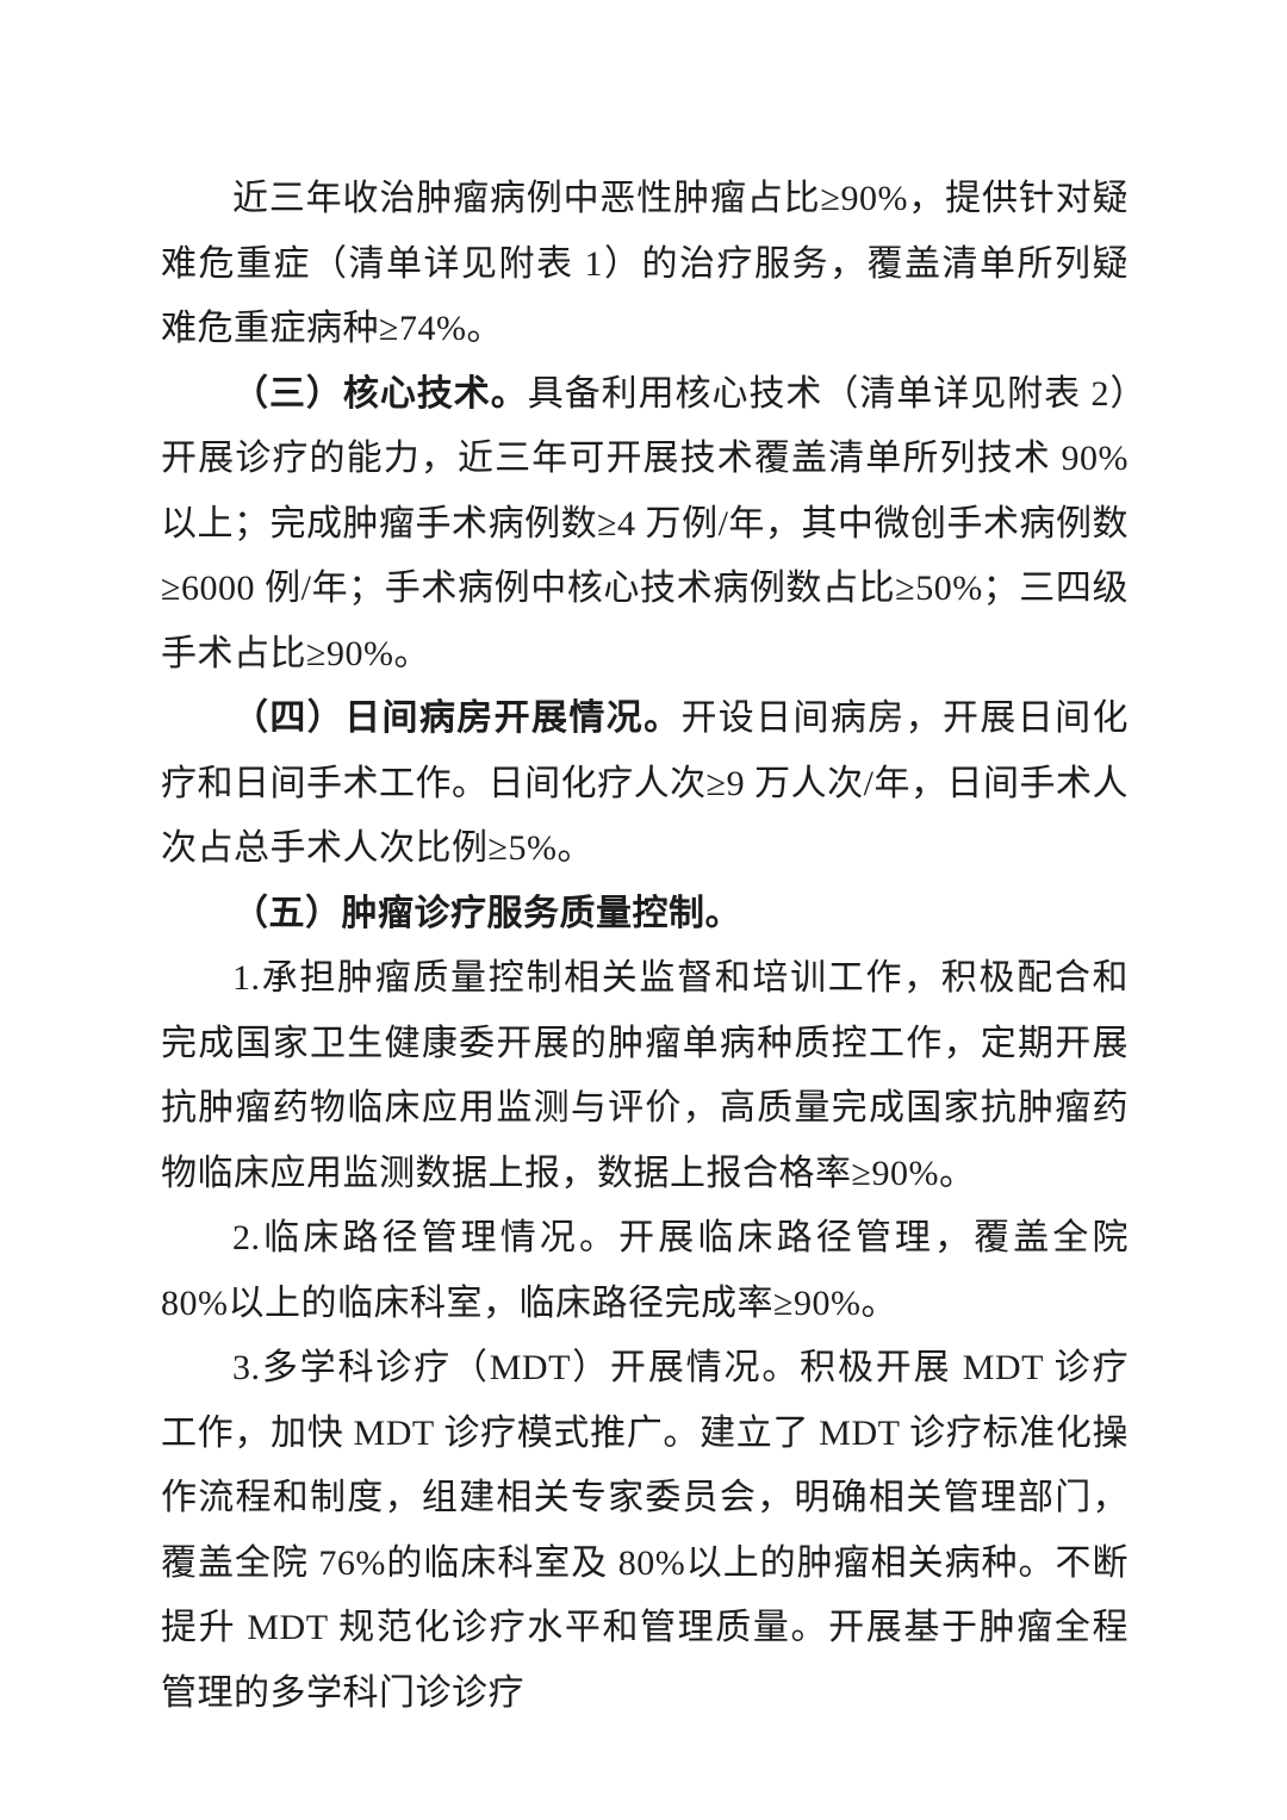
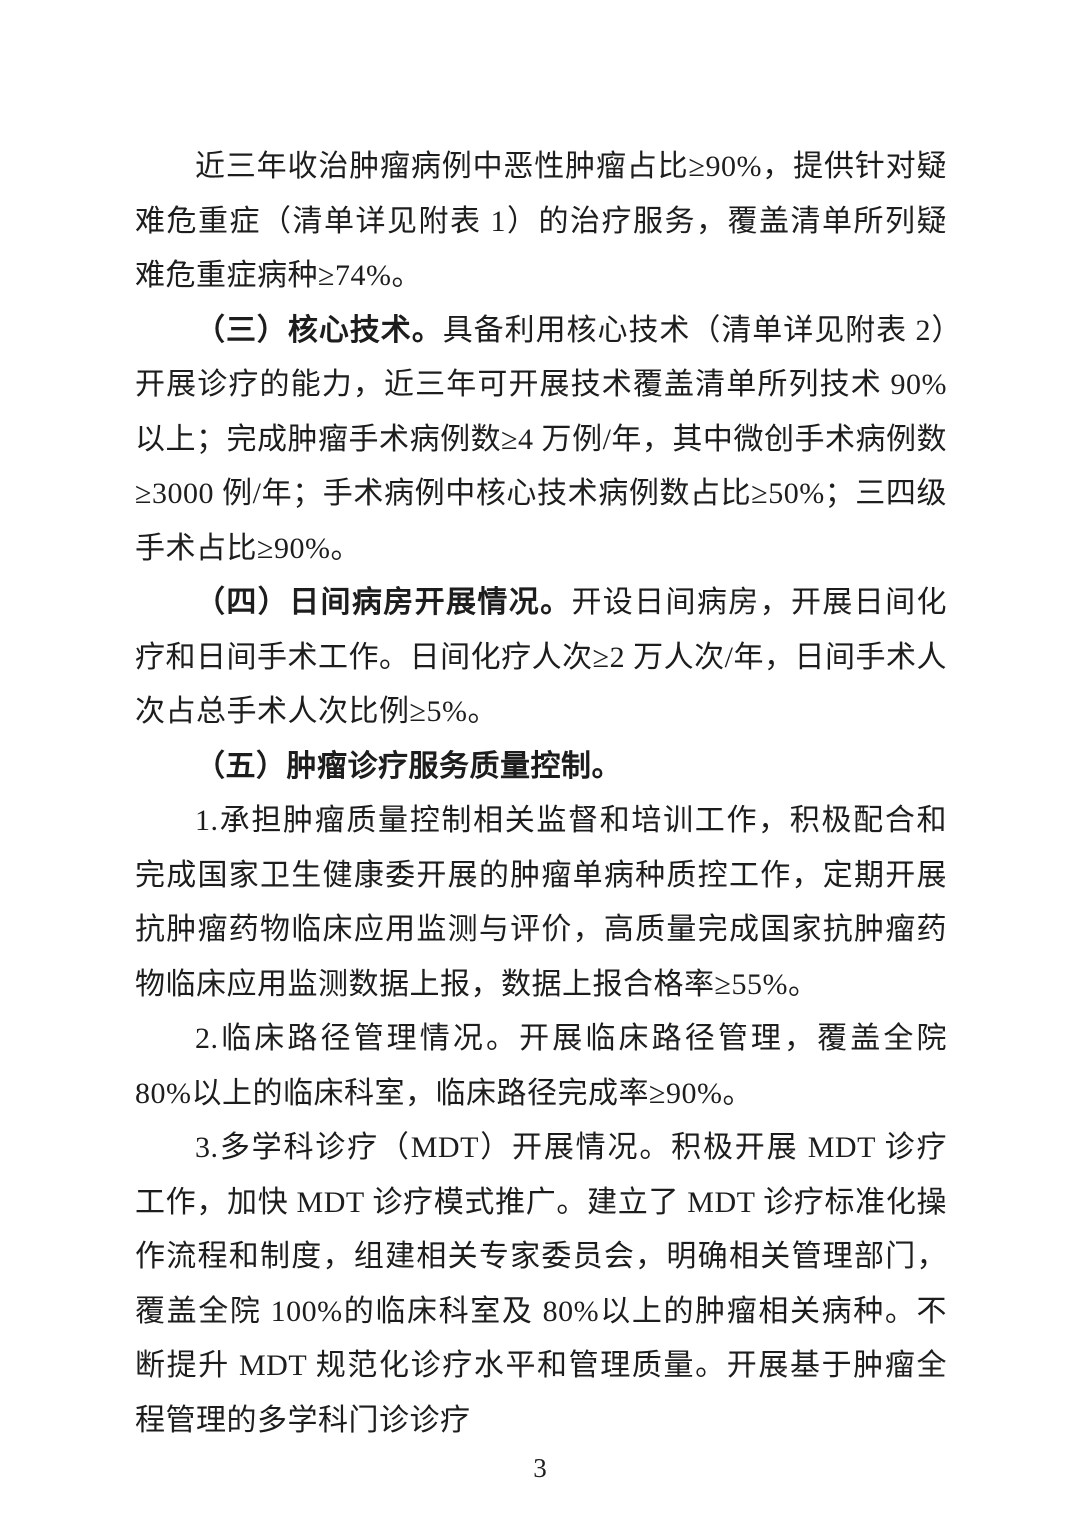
  近三年收治肿瘤病例中恶性肿瘤占比≥90%，提供针对疑难危重症（清单详见附表 1）的治疗服务，覆盖清单所列疑难危重症病种≥74%。
- （三）核心技术。具备利用核心技术（清单详见附表 2）开展诊疗的能力，近三年可开展技术覆盖清单所列技术 90%以上；完成肿瘤手术病例数≥4 万例/年，其中微创手术病例数≥6000 例/年；手术病例中核心技术病例数占比≥50%；三四级手术占比≥90%。
+ （三）核心技术。具备利用核心技术（清单详见附表 2）开展诊疗的能力，近三年可开展技术覆盖清单所列技术 90%以上；完成肿瘤手术病例数≥4 万例/年，其中微创手术病例数≥3000 例/年；手术病例中核心技术病例数占比≥50%；三四级手术占比≥90%。
- （四）日间病房开展情况。开设日间病房，开展日间化疗和日间手术工作。日间化疗人次≥9 万人次/年，日间手术人次占总手术人次比例≥5%。
+ （四）日间病房开展情况。开设日间病房，开展日间化疗和日间手术工作。日间化疗人次≥2 万人次/年，日间手术人次占总手术人次比例≥5%。
  （五）肿瘤诊疗服务质量控制。
- 1.承担肿瘤质量控制相关监督和培训工作，积极配合和完成国家卫生健康委开展的肿瘤单病种质控工作，定期开展抗肿瘤药物临床应用监测与评价，高质量完成国家抗肿瘤药物临床应用监测数据上报，数据上报合格率≥90%。
+ 1.承担肿瘤质量控制相关监督和培训工作，积极配合和完成国家卫生健康委开展的肿瘤单病种质控工作，定期开展抗肿瘤药物临床应用监测与评价，高质量完成国家抗肿瘤药物临床应用监测数据上报，数据上报合格率≥55%。
  2.临床路径管理情况。开展临床路径管理，覆盖全院 80%以上的临床科室，临床路径完成率≥90%。
- 3.多学科诊疗（MDT）开展情况。积极开展 MDT 诊疗工作，加快 MDT 诊疗模式推广。建立了 MDT 诊疗标准化操作流程和制度，组建相关专家委员会，明确相关管理部门，覆盖全院 76%的临床科室及 80%以上的肿瘤相关病种。不断提升 MDT 规范化诊疗水平和管理质量。开展基于肿瘤全程管理的多学科门诊诊疗
+ 3.多学科诊疗（MDT）开展情况。积极开展 MDT 诊疗工作，加快 MDT 诊疗模式推广。建立了 MDT 诊疗标准化操作流程和制度，组建相关专家委员会，明确相关管理部门，覆盖全院 100%的临床科室及 80%以上的肿瘤相关病种。不断提升 MDT 规范化诊疗水平和管理质量。开展基于肿瘤全程管理的多学科门诊诊疗
+ 3
